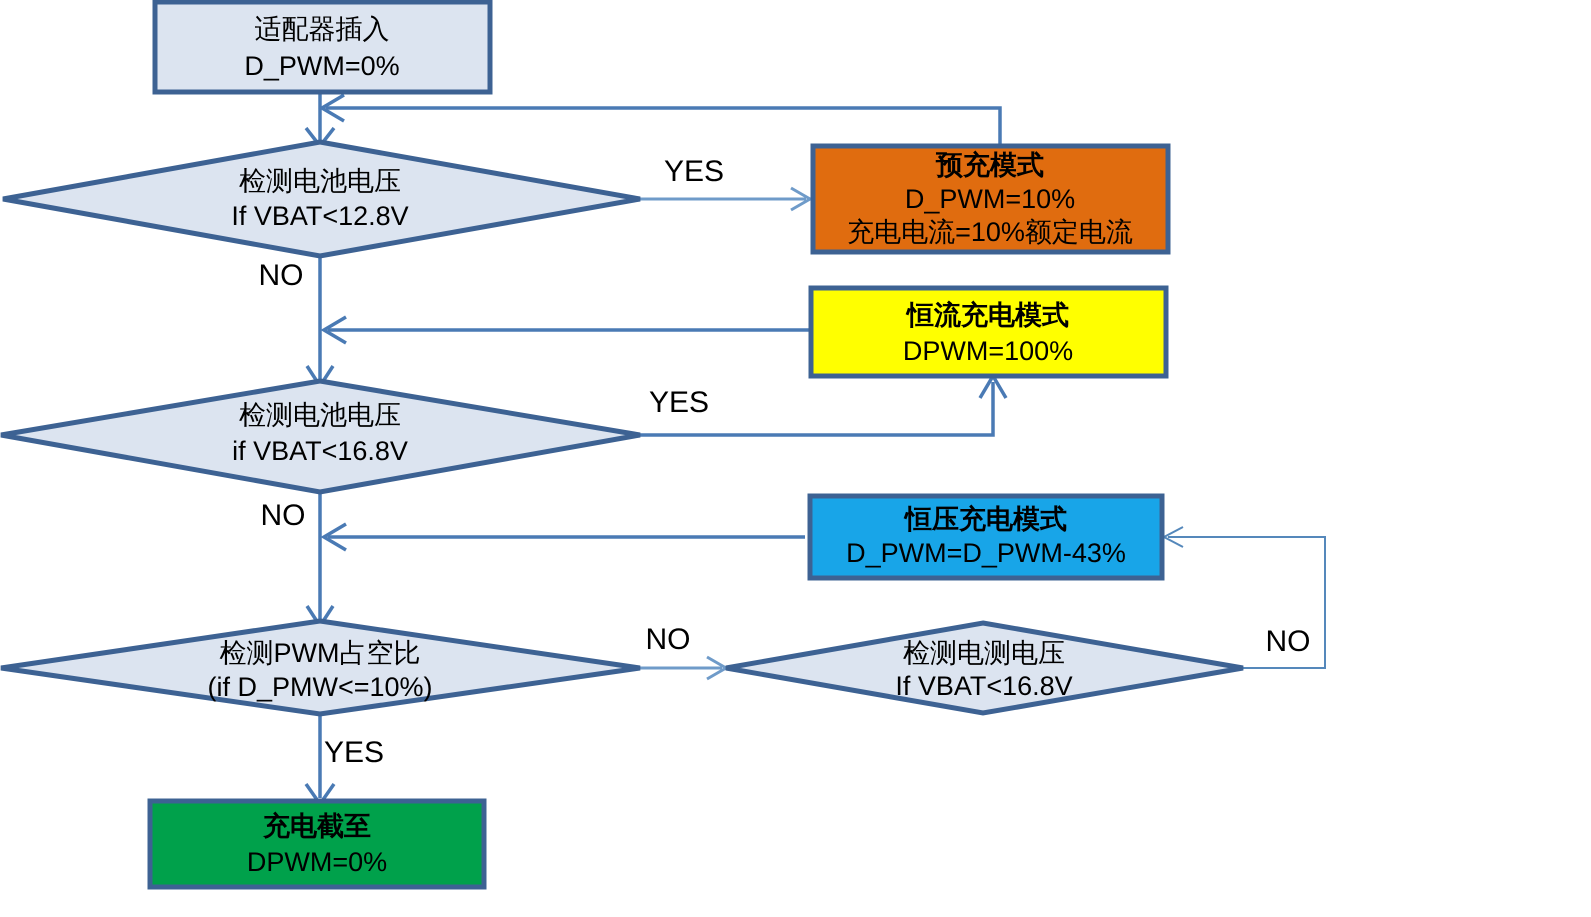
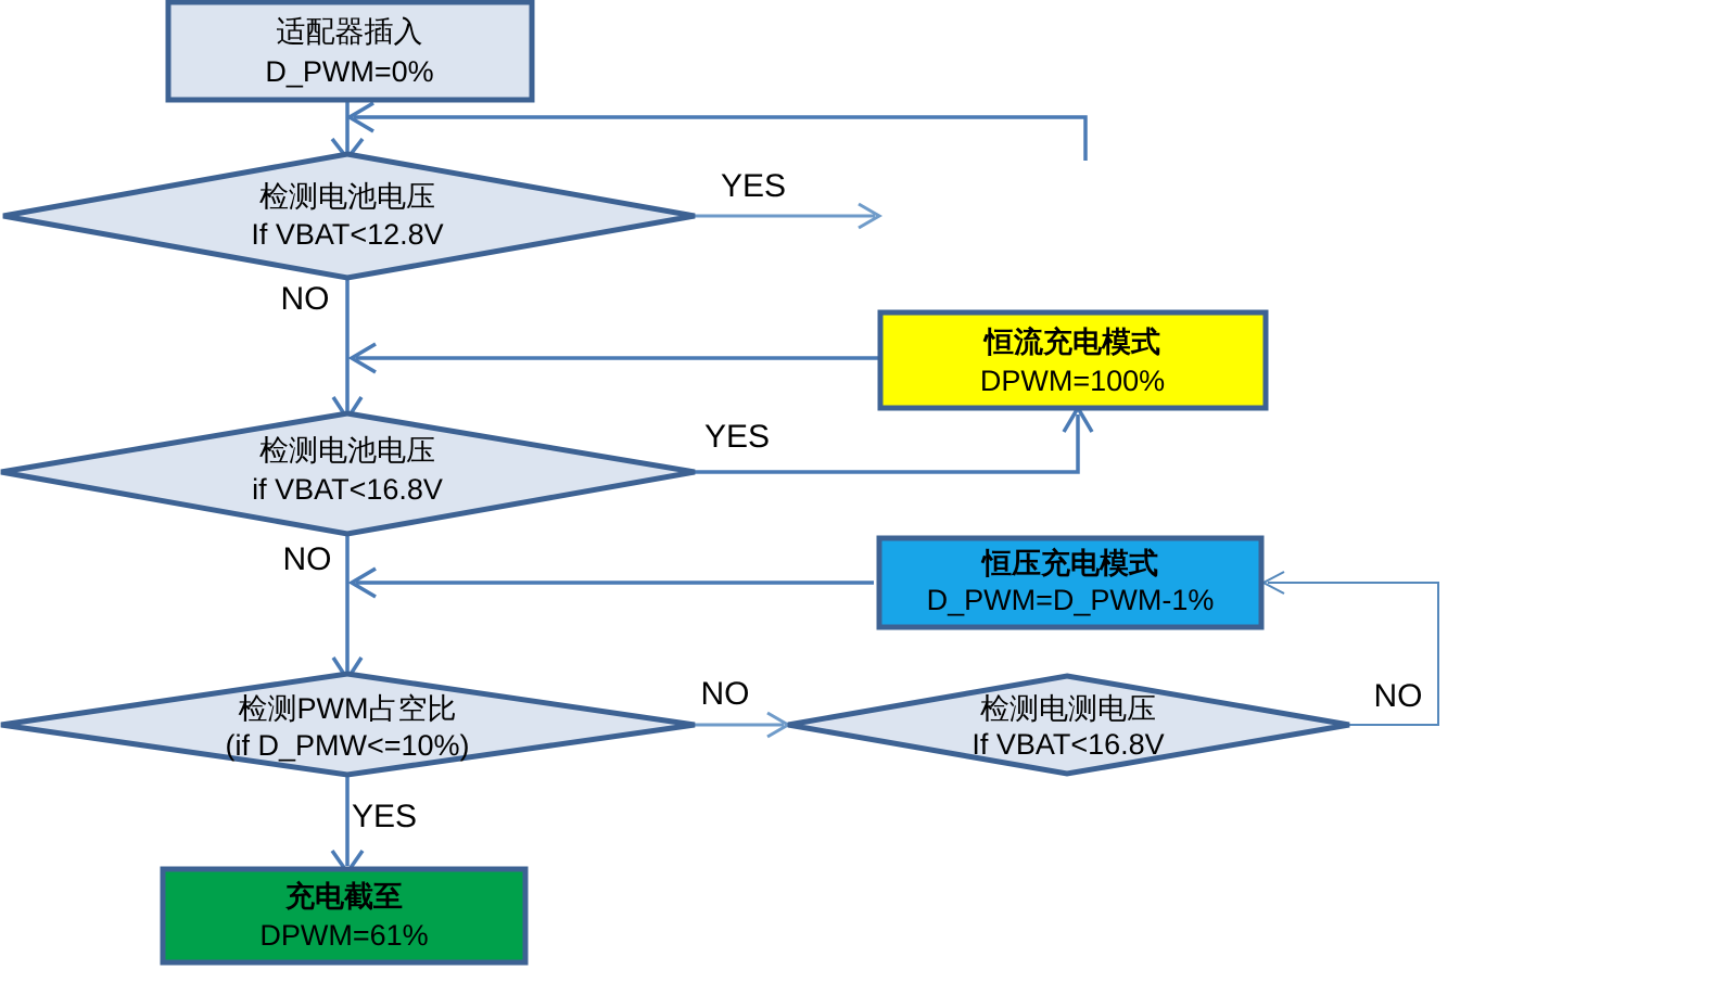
  适配器插入
  D_PWM=0%
  检测电池电压
  If VBAT<12.8V
- 预充模式
- D_PWM=10%
- 充电电流=10%额定电流
  恒流充电模式
  DPWM=100%
  检测电池电压
  if VBAT<16.8V
  恒压充电模式
- D_PWM=D_PWM-43%
+ D_PWM=D_PWM-1%
  检测PWM占空比
  (if D_PMW<=10%)
  检测电测电压
  If VBAT<16.8V
  充电截至
- DPWM=0%
+ DPWM=61%
  YES
  NO
  YES
  NO
  NO
  NO
  YES
